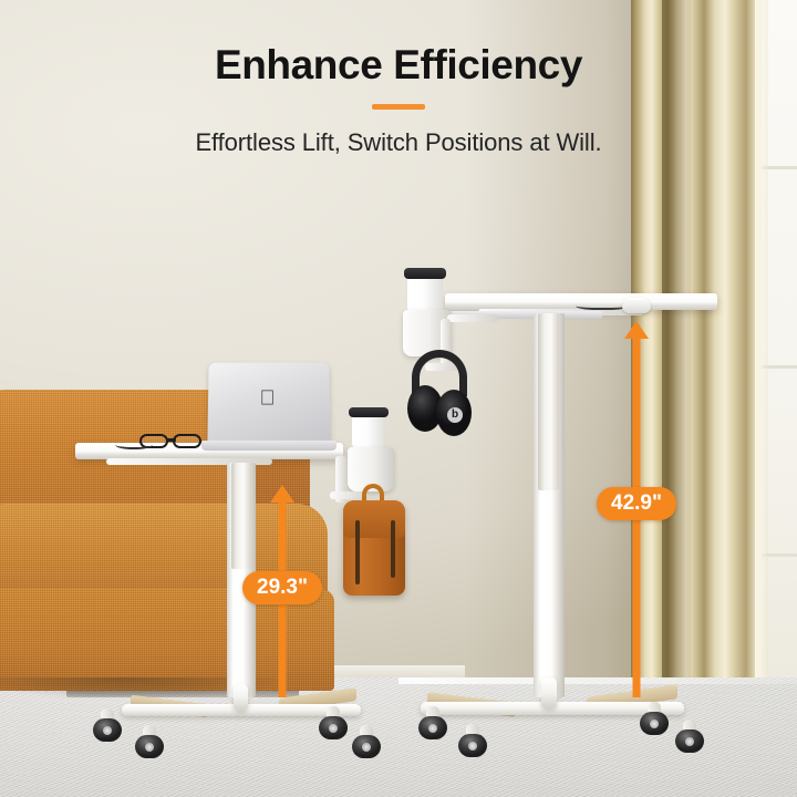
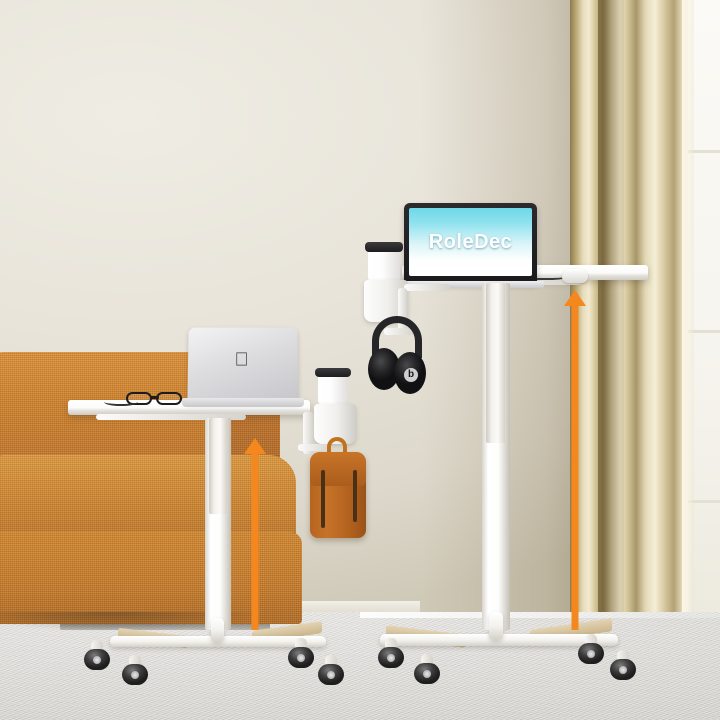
+ RoleDec
  b
- 29.3"
- 42.9"
- Enhance Efficiency
- Effortless Lift, Switch Positions at Will.
